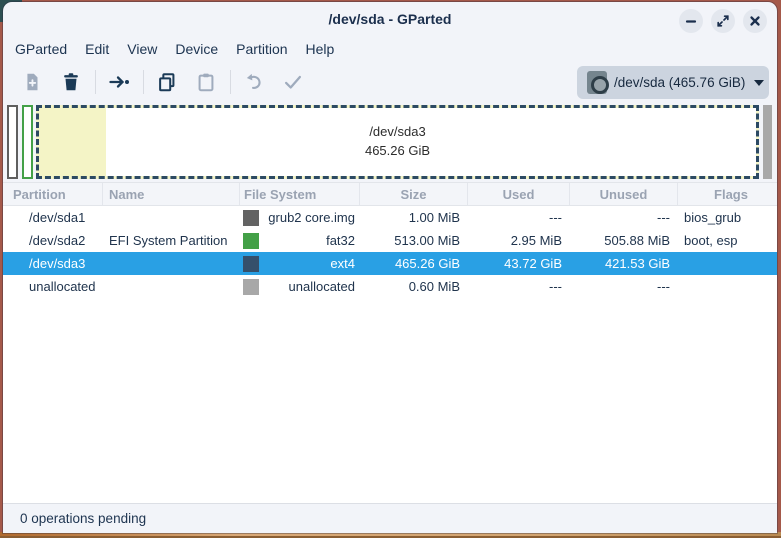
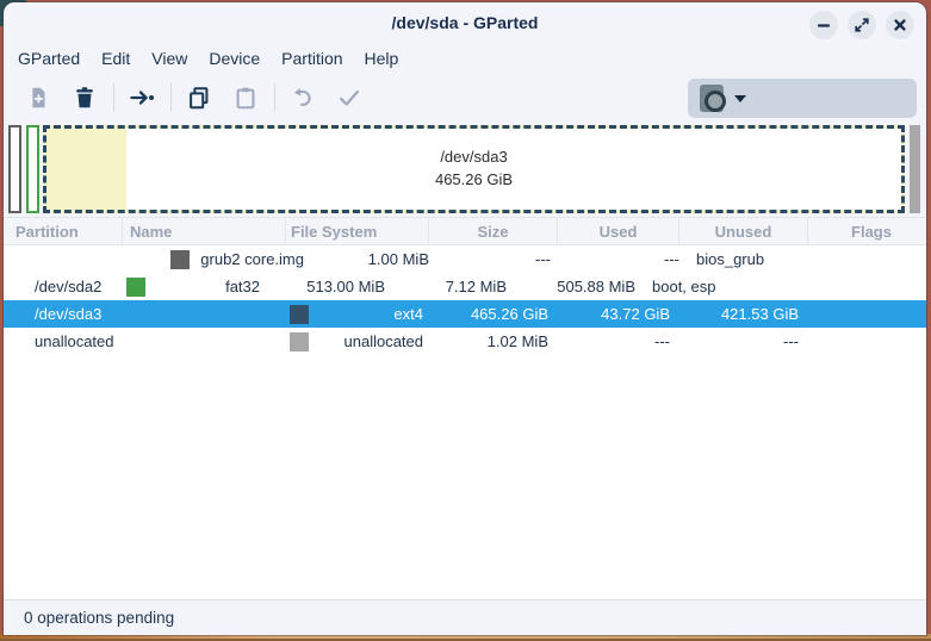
  /dev/sda - GParted
  GParted
  Edit
  View
  Device
  Partition
  Help
- /dev/sda (465.76 GiB)
  /dev/sda3
  465.26 GiB
  Partition
  Name
  File System
  Size
  Used
  Unused
  Flags
- /dev/sda1
  grub2 core.img
  1.00 MiB
  ---
  ---
  bios_grub
  /dev/sda2
- EFI System Partition
  fat32
  513.00 MiB
- 2.95 MiB
+ 7.12 MiB
  505.88 MiB
  boot, esp
  /dev/sda3
  ext4
  465.26 GiB
  43.72 GiB
  421.53 GiB
  unallocated
  unallocated
- 0.60 MiB
+ 1.02 MiB
  ---
  ---
  0 operations pending
